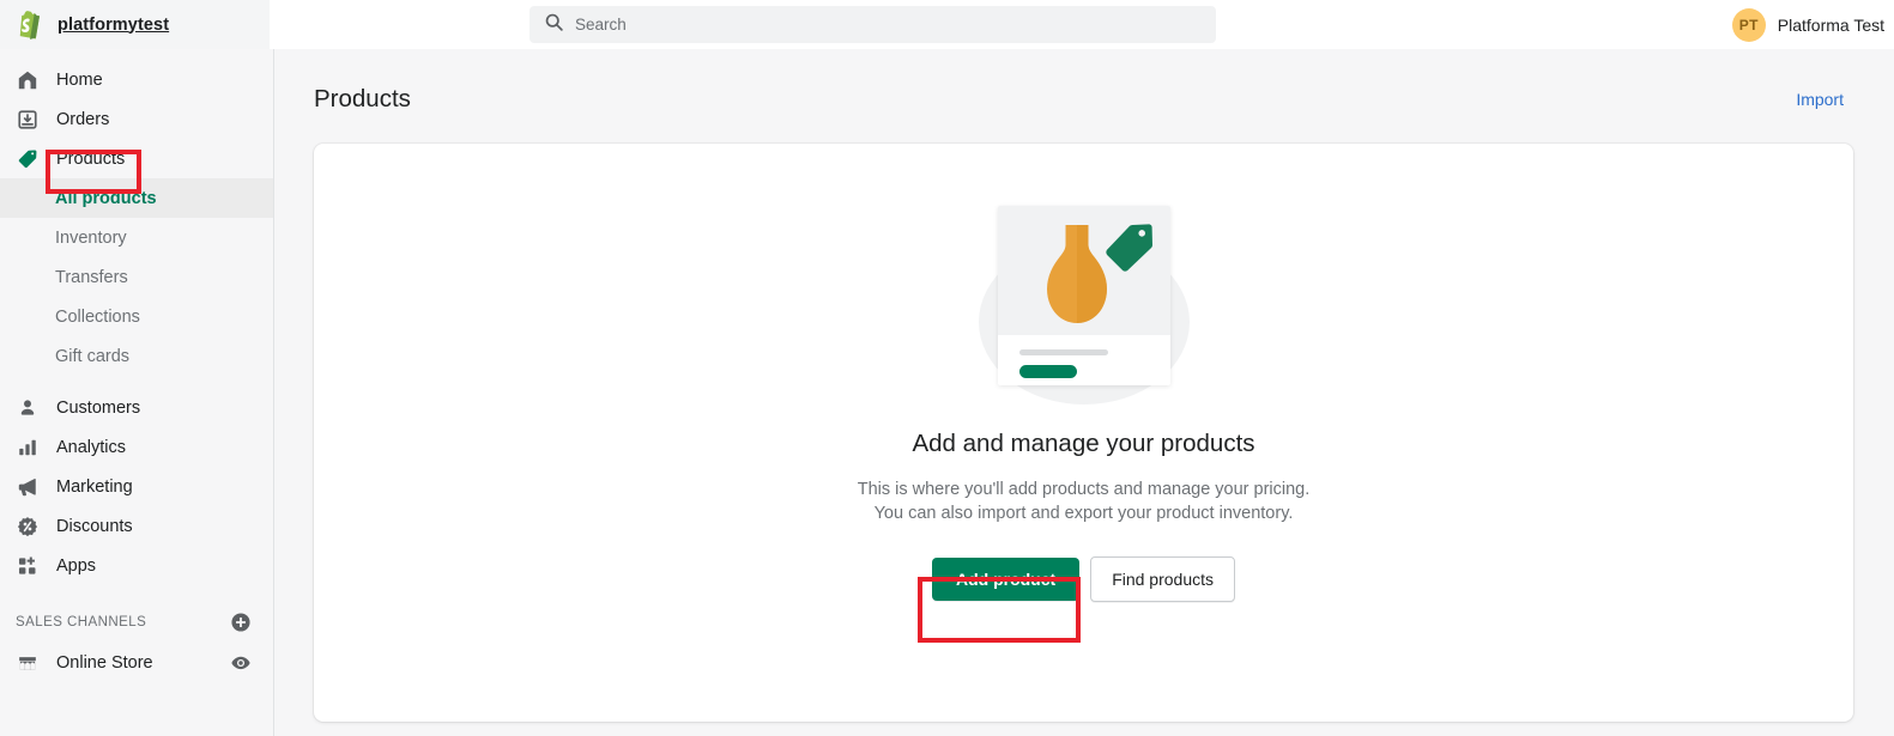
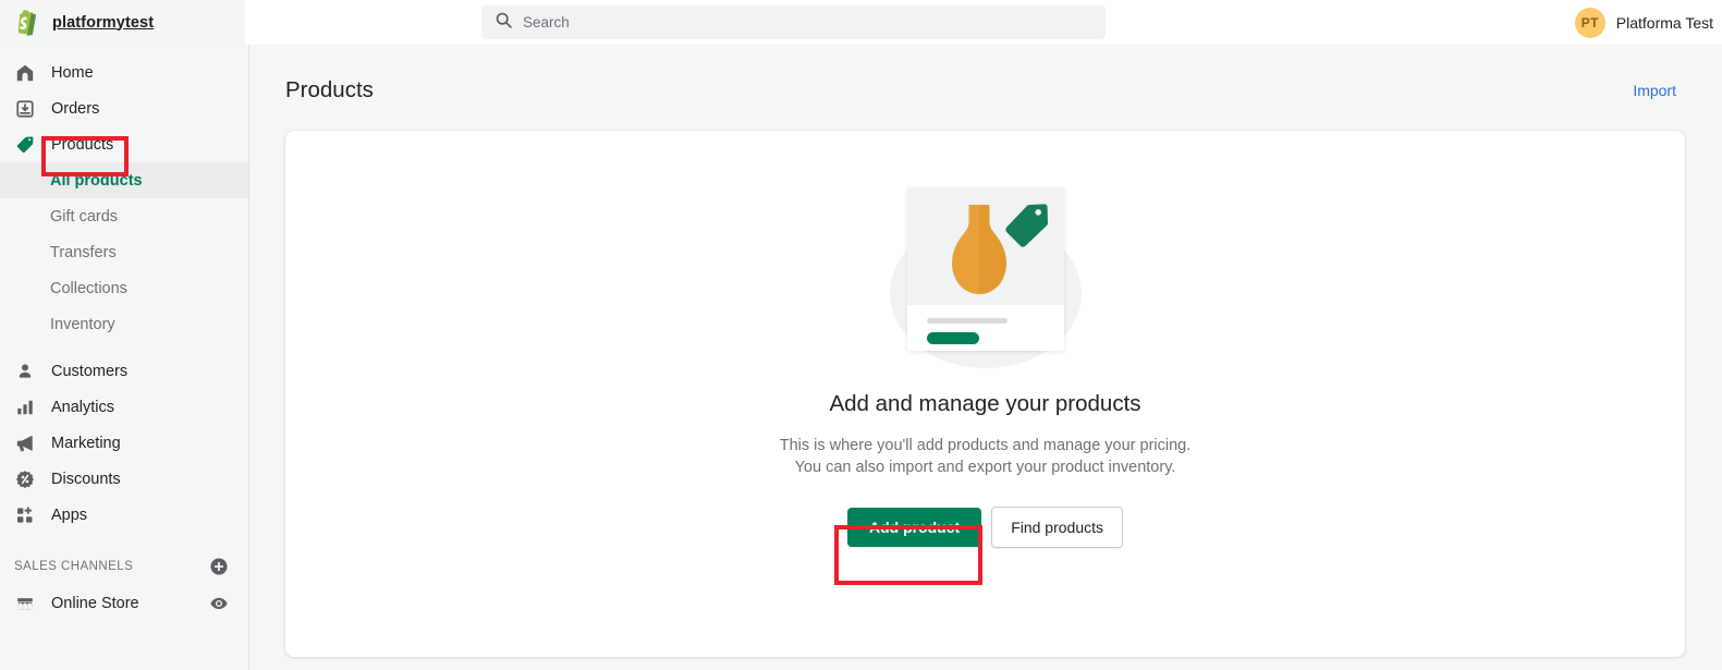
  platformytest
  Search
  PT
  Platforma Test
  Home
  Orders
  Products
  All products
- Inventory
+ Gift cards
  Transfers
  Collections
- Gift cards
+ Inventory
  Customers
  Analytics
  Marketing
  Discounts
  Apps
  SALES CHANNELS
  Online Store
  Products
  Import
  Add and manage your products
  This is where you'll add products and manage your pricing. You can also import and export your product inventory.
  Add product
  Find products
